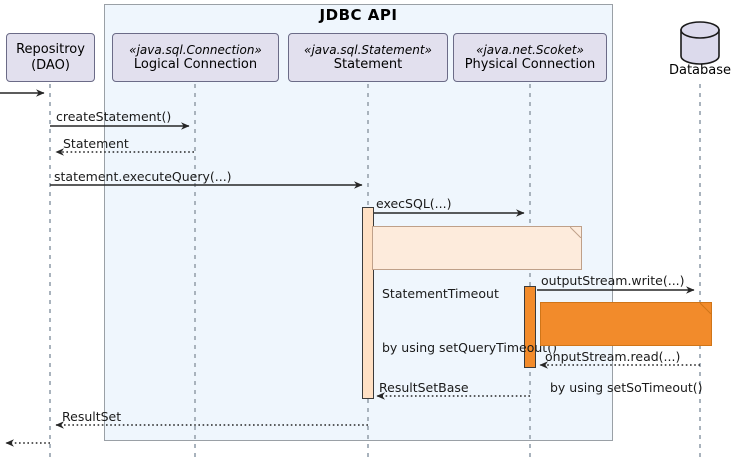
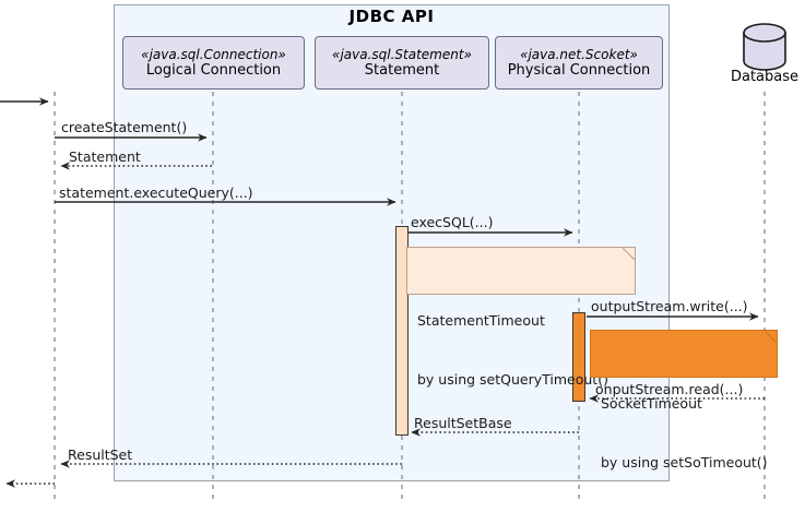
  JDBC API
- Repositroy
- (DAO)
  «java.sql.Connection»
  Logical Connection
  «java.sql.Statement»
  Statement
  «java.net.Scoket»
  Physical Connection
  Database
  StatementTimeout
  by using setQueryTimeout()
+ SocketTimeout
  by using setSoTimeout()
  createStatement()
  Statement
  statement.executeQuery(...)
  execSQL(...)
  outputStream.write(...)
  onputStream.read(...)
  ResultSetBase
  ResultSet
